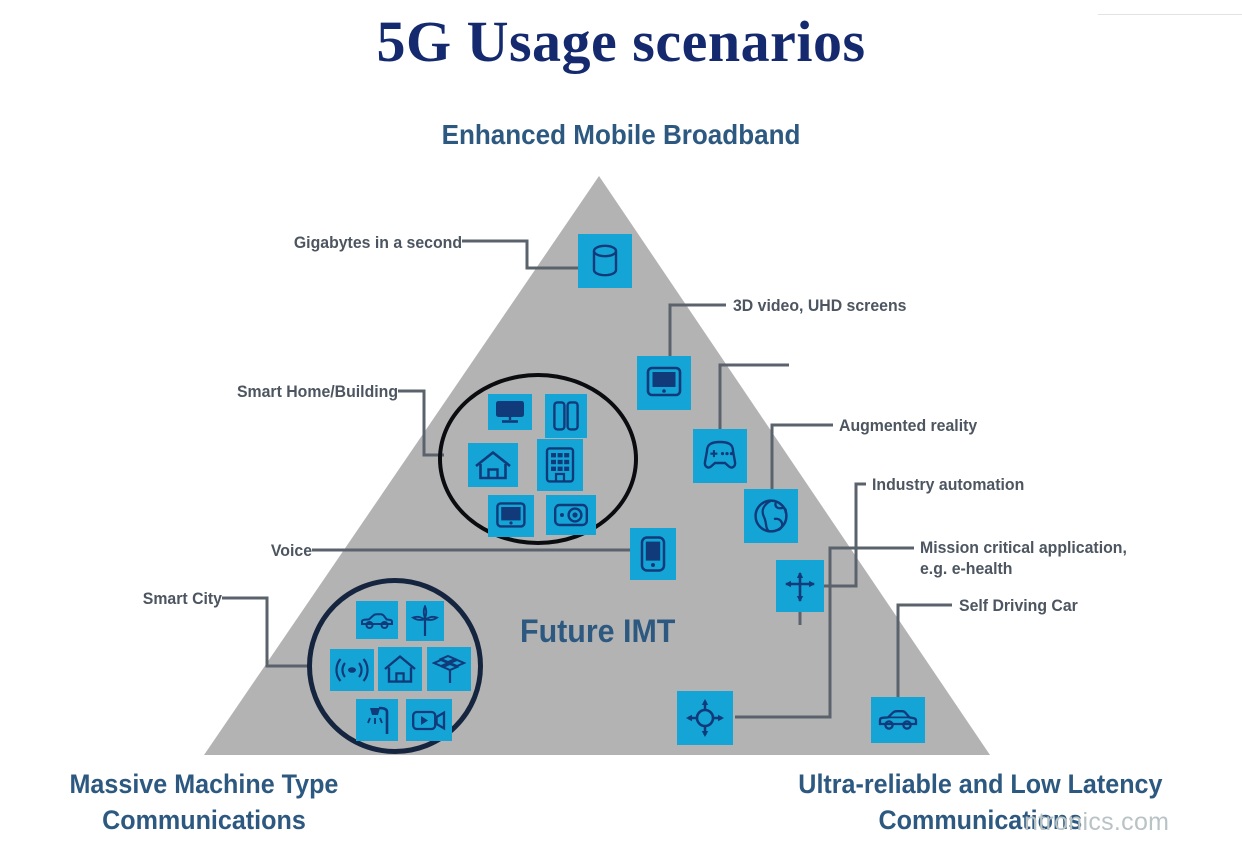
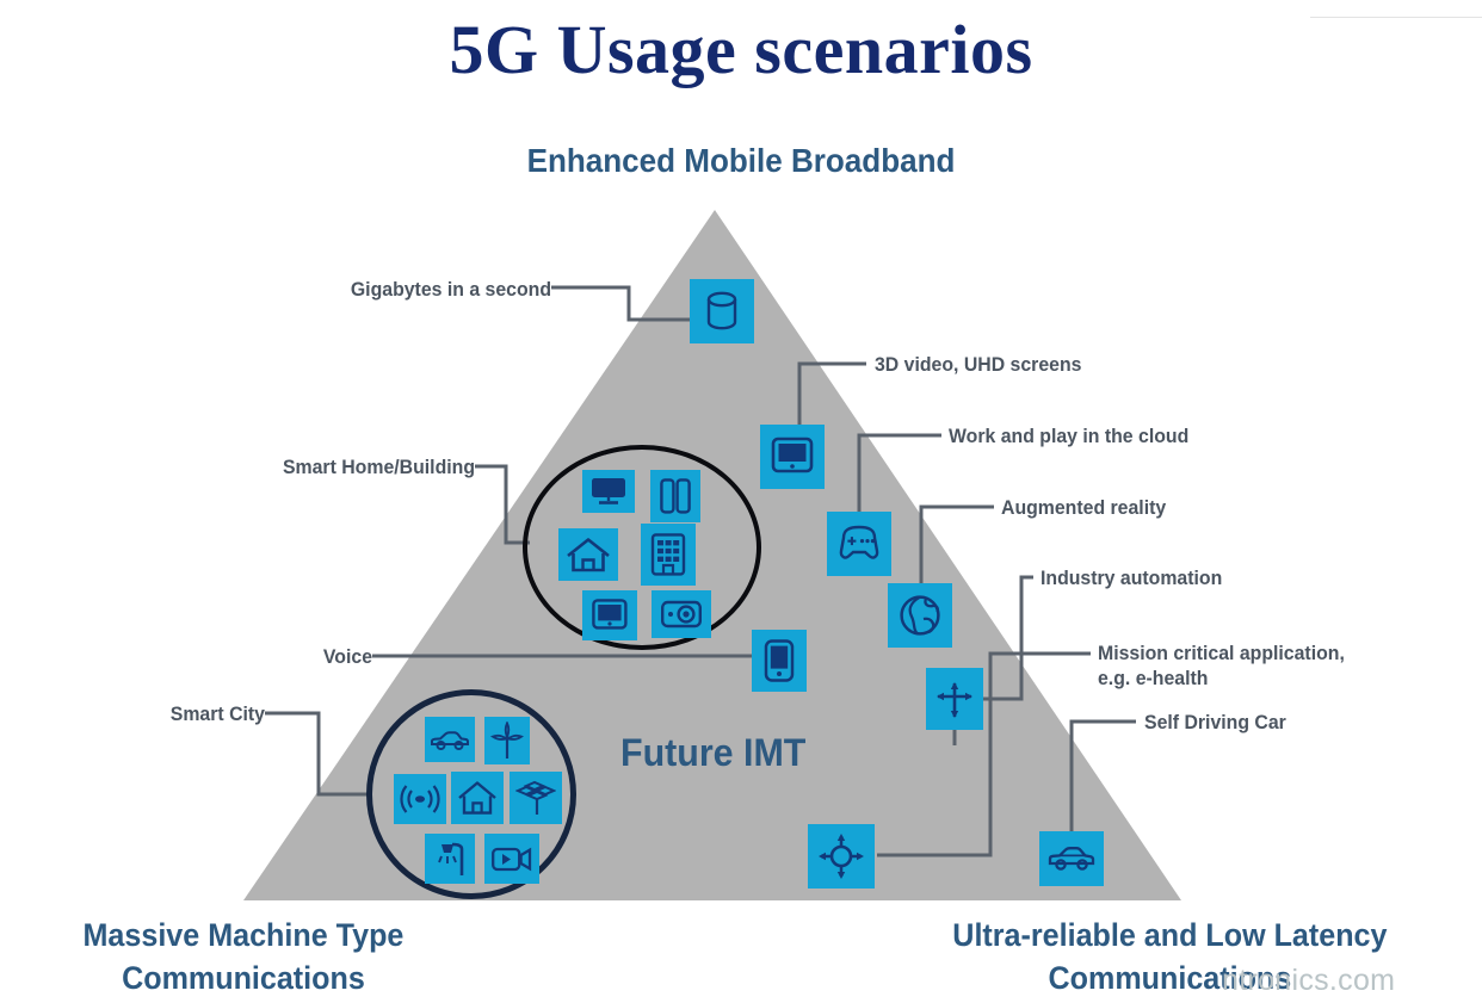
  5G Usage scenarios
  Enhanced Mobile Broadband
  Massive Machine Type
  Communications
  Ultra-reliable and Low Latency
  Communications
  Future IMT
  ntronics.com
  Gigabytes in a second
  Smart Home/Building
  Voice
  Smart City
  3D video, UHD screens
+ Work and play in the cloud
  Augmented reality
  Industry automation
  Mission critical application,
  e.g. e-health
  Self Driving Car
